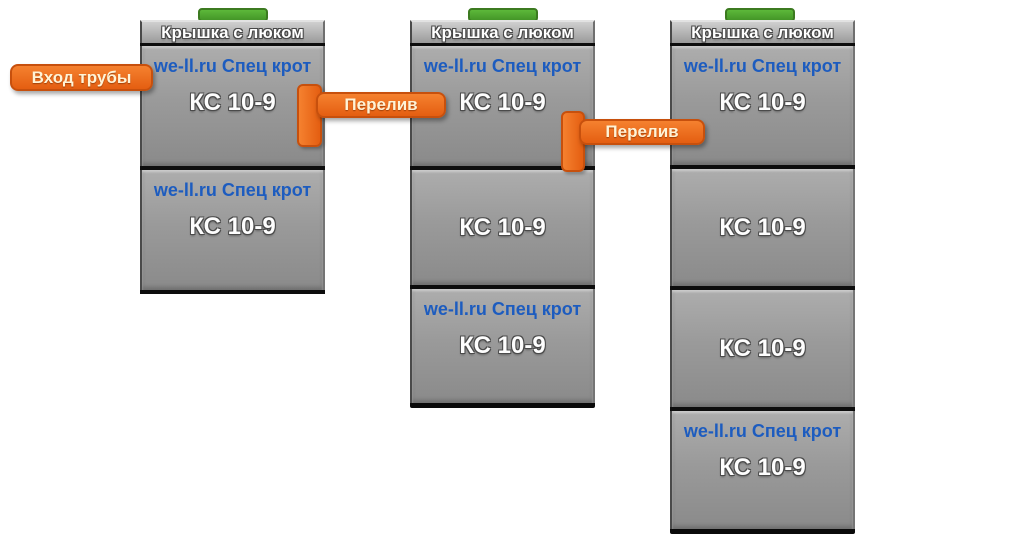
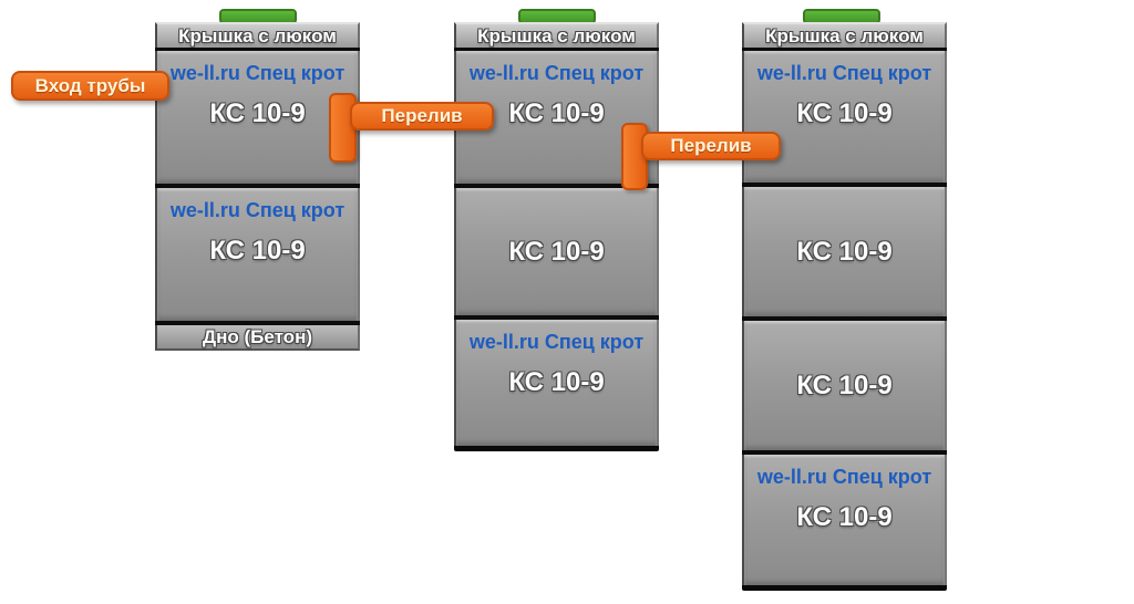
  Крышка с люком
  we-ll.ru Спец крот
  КС 10-9
  we-ll.ru Спец крот
  КС 10-9
+ Дно (Бетон)
  Крышка с люком
  we-ll.ru Спец крот
  КС 10-9
  КС 10-9
  we-ll.ru Спец крот
  КС 10-9
  Крышка с люком
  we-ll.ru Спец крот
  КС 10-9
  КС 10-9
  КС 10-9
  we-ll.ru Спец крот
  КС 10-9
  Вход трубы
  Перелив
  Перелив
